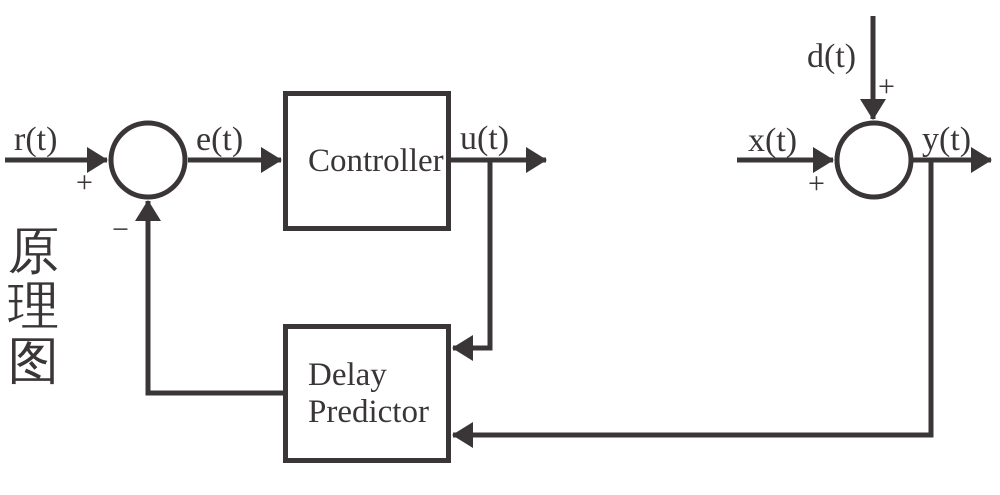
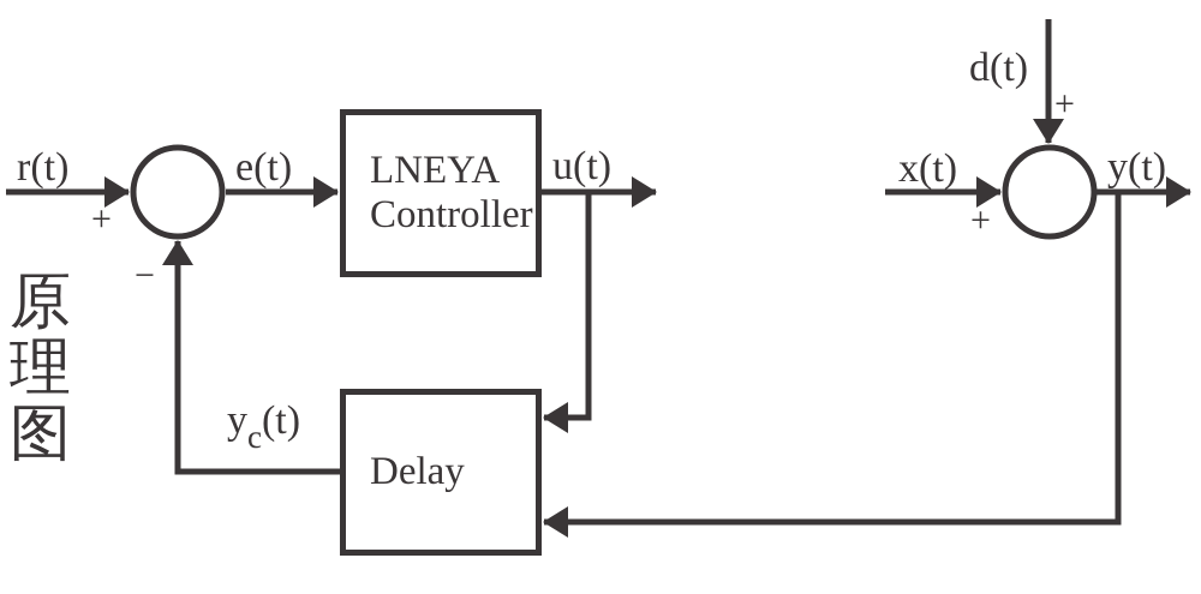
+ LNEYA
  Controller
  Delay
- Predictor
  r(t)
  e(t)
  u(t)
  x(t)
  y(t)
  d(t)
+ yc(t)
  +
  −
  +
  +
  原
  理
  图
